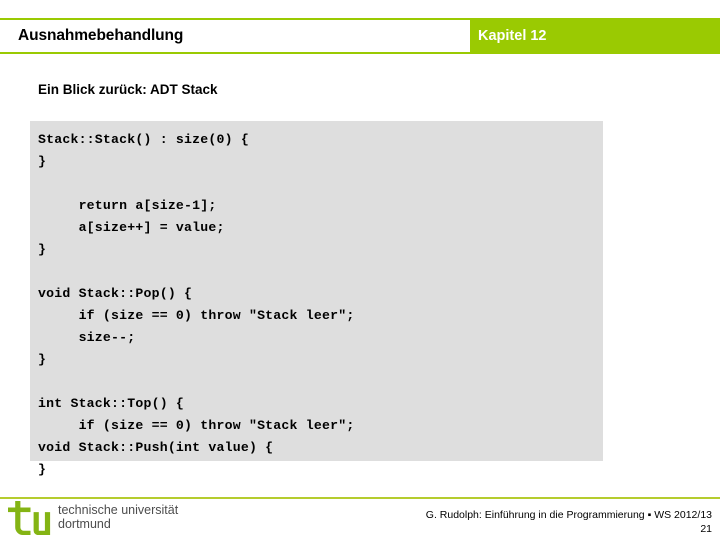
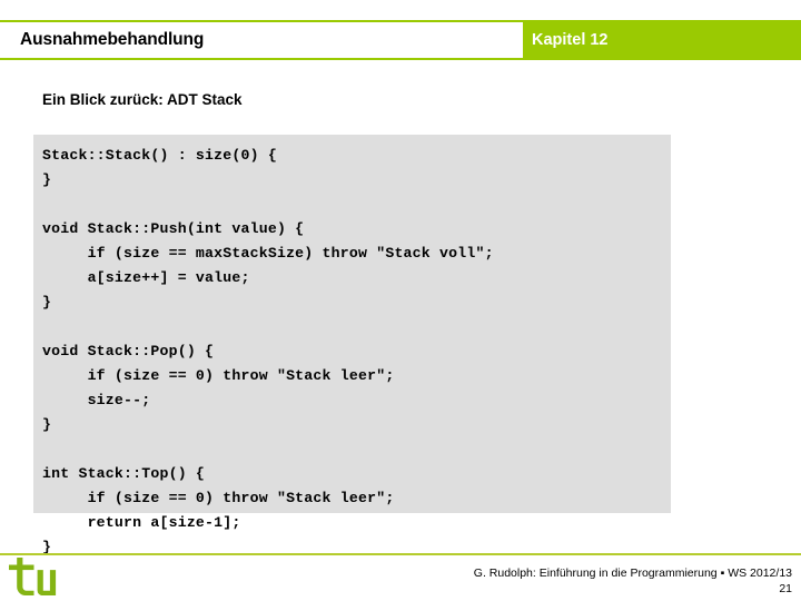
  Ausnahmebehandlung
  Kapitel 12
  Ein Blick zurück: ADT Stack
  Stack::Stack() : size(0) {
  }
- return a[size-1];
+ void Stack::Push(int value) {
+ if (size == maxStackSize) throw "Stack voll";
  a[size++] = value;
  }
  void Stack::Pop() {
  if (size == 0) throw "Stack leer";
  size--;
  }
  int Stack::Top() {
  if (size == 0) throw "Stack leer";
- void Stack::Push(int value) {
+ return a[size-1];
  }
- technische universität
- dortmund
  G. Rudolph: Einführung in die Programmierung ▪ WS 2012/13
  21
